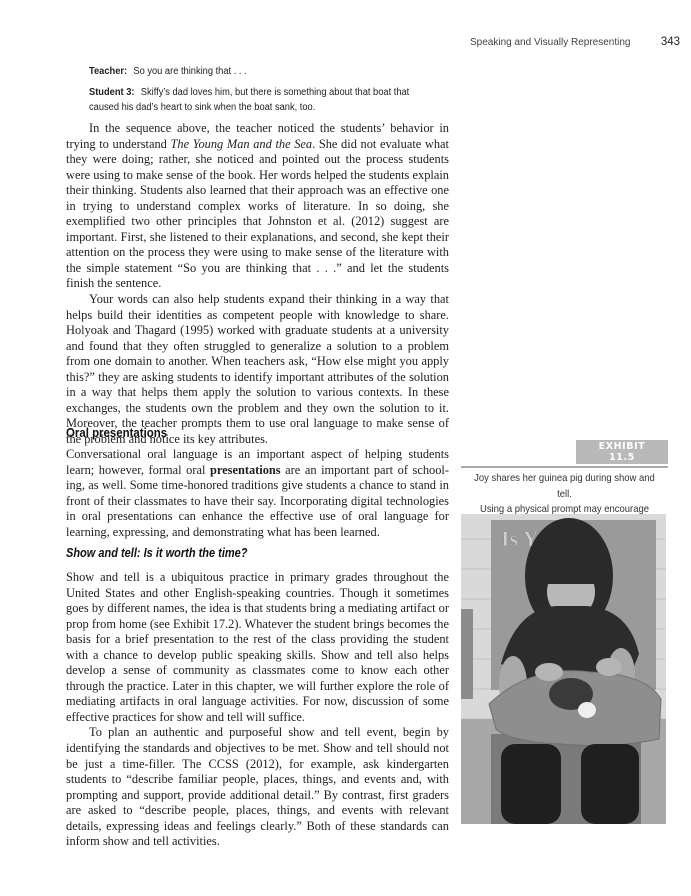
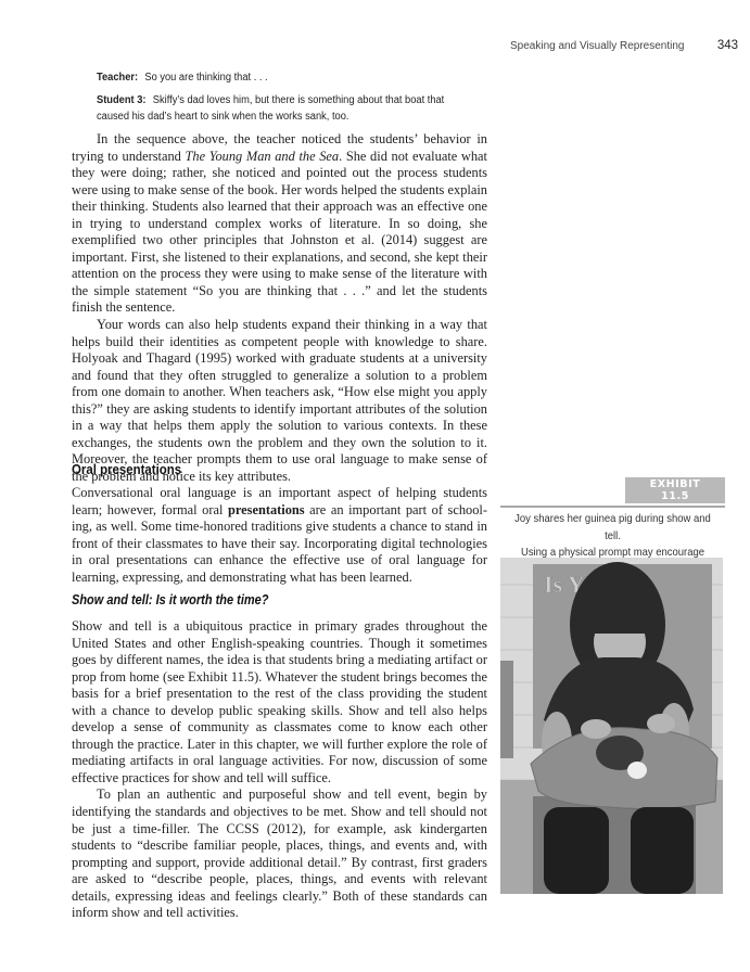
  Speaking and Visually Representing
  343
  Teacher: So you are thinking that . . .
  Student 3: Skiffy’s dad loves him, but there is something about that boat that
- caused his dad’s heart to sink when the boat sank, too.
+ caused his dad’s heart to sink when the works sank, too.
- In the sequence above, the teacher noticed the students’ behavior in trying to understand The Young Man and the Sea. She did not evaluate what they were doing; rather, she noticed and pointed out the process students were us­ing to make sense of the book. Her words helped the students explain their thinking. Students also learned that their approach was an effective one in try­ing to understand complex works of literature. In so doing, she exemplified two other principles that Johnston et al. (2012) suggest are important. First, she listened to their explanations, and second, she kept their attention on the process they were using to make sense of the literature with the simple state­ment “So you are thinking that . . .” and let the students finish the sentence.
+ In the sequence above, the teacher noticed the students’ behavior in trying to understand The Young Man and the Sea. She did not evaluate what they were doing; rather, she noticed and pointed out the process students were us­ing to make sense of the book. Her words helped the students explain their thinking. Students also learned that their approach was an effective one in try­ing to understand complex works of literature. In so doing, she exemplified two other principles that Johnston et al. (2014) suggest are important. First, she listened to their explanations, and second, she kept their attention on the process they were using to make sense of the literature with the simple state­ment “So you are thinking that . . .” and let the students finish the sentence.
  Your words can also help students expand their thinking in a way that helps build their identities as competent people with knowledge to share. Holyoak and Thagard (1995) worked with graduate students at a universi­ty and found that they often struggled to generalize a solution to a problem from one domain to another. When teachers ask, “How else might you ap­ply this?” they are asking students to identify important attributes of the solution in a way that helps them apply the solution to various contexts. In these exchanges, the students own the problem and they own the solution to it. Moreover, the teacher prompts them to use oral language to make sense of the problem and notice its key attributes.
  Oral presentations
  Conversational oral language is an important aspect of helping students learn; however, formal oral presentations are an important part of school­ing, as well. Some time-honored traditions give students a chance to stand in front of their classmates to have their say. Incorporating digital technol­ogies in oral presentations can enhance the effective use of oral language for learning, expressing, and demonstrating what has been learned.
  Show and tell: Is it worth the time?
- Show and tell is a ubiquitous practice in primary grades throughout the United States and other English-speaking countries. Though it sometimes goes by different names, the idea is that students bring a mediating arti­fact or prop from home (see Exhibit 17.2). Whatever the student brings becomes the basis for a brief presentation to the rest of the class providing the student with a chance to develop public speaking skills. Show and tell also helps develop a sense of community as classmates come to know each other through the practice. Later in this chapter, we will further explore the role of mediating artifacts in oral language activities. For now, discussion of some effective practices for show and tell will suffice.
+ Show and tell is a ubiquitous practice in primary grades throughout the United States and other English-speaking countries. Though it sometimes goes by different names, the idea is that students bring a mediating arti­fact or prop from home (see Exhibit 11.5). Whatever the student brings becomes the basis for a brief presentation to the rest of the class providing the student with a chance to develop public speaking skills. Show and tell also helps develop a sense of community as classmates come to know each other through the practice. Later in this chapter, we will further explore the role of mediating artifacts in oral language activities. For now, discussion of some effective practices for show and tell will suffice.
  To plan an authentic and purposeful show and tell event, begin by identifying the standards and objectives to be met. Show and tell should not be just a time-filler. The CCSS (2012), for example, ask kindergarten students to “describe familiar people, places, things, and events and, with prompting and support, provide additional detail.” By contrast, first grad­ers are asked to “describe people, places, things, and events with relevant details, expressing ideas and feelings clearly.” Both of these standards can inform show and tell activities.
  EXHIBIT 11.5
  Joy shares her guinea pig during show and tell.
  Using a physical prompt may encourage
